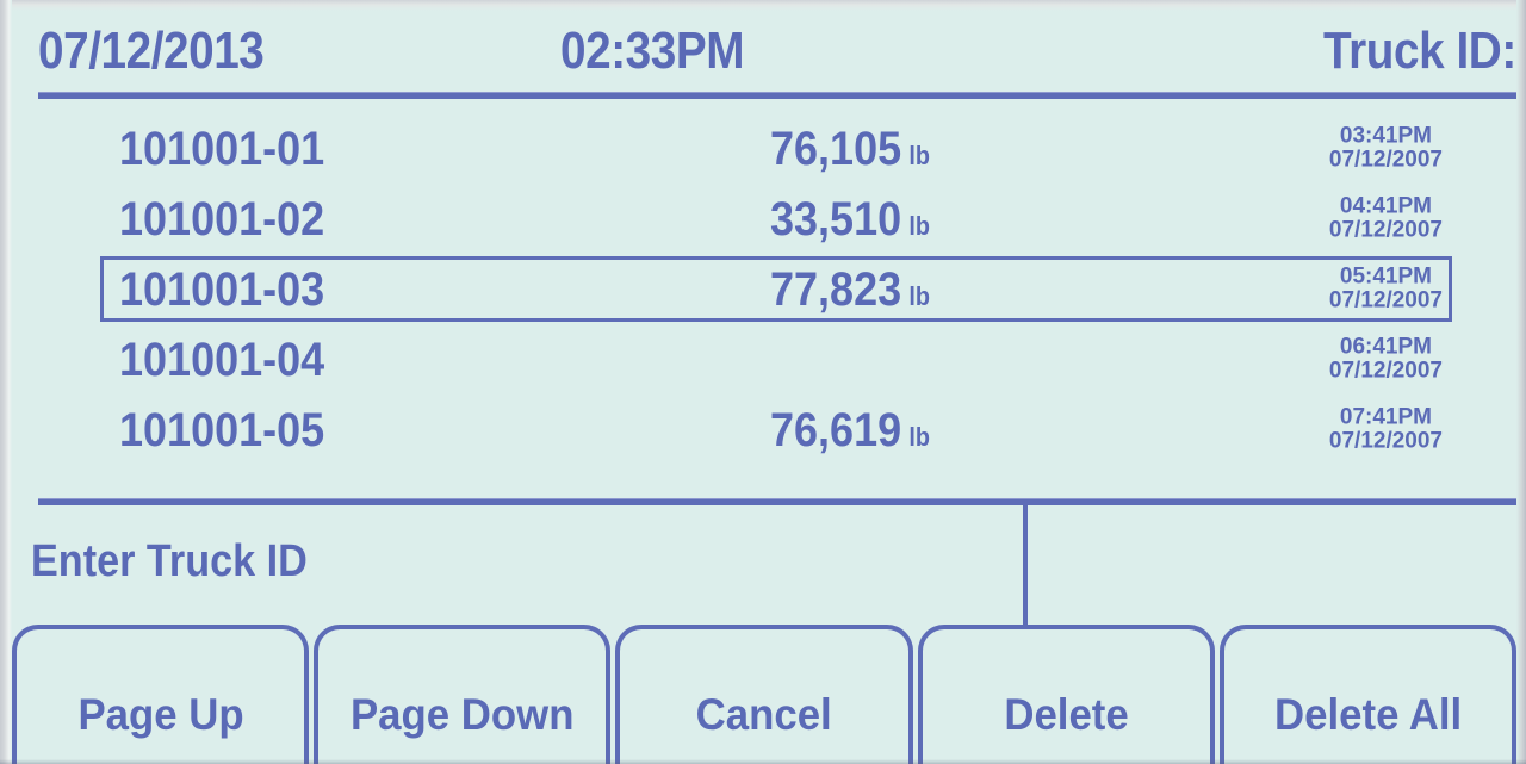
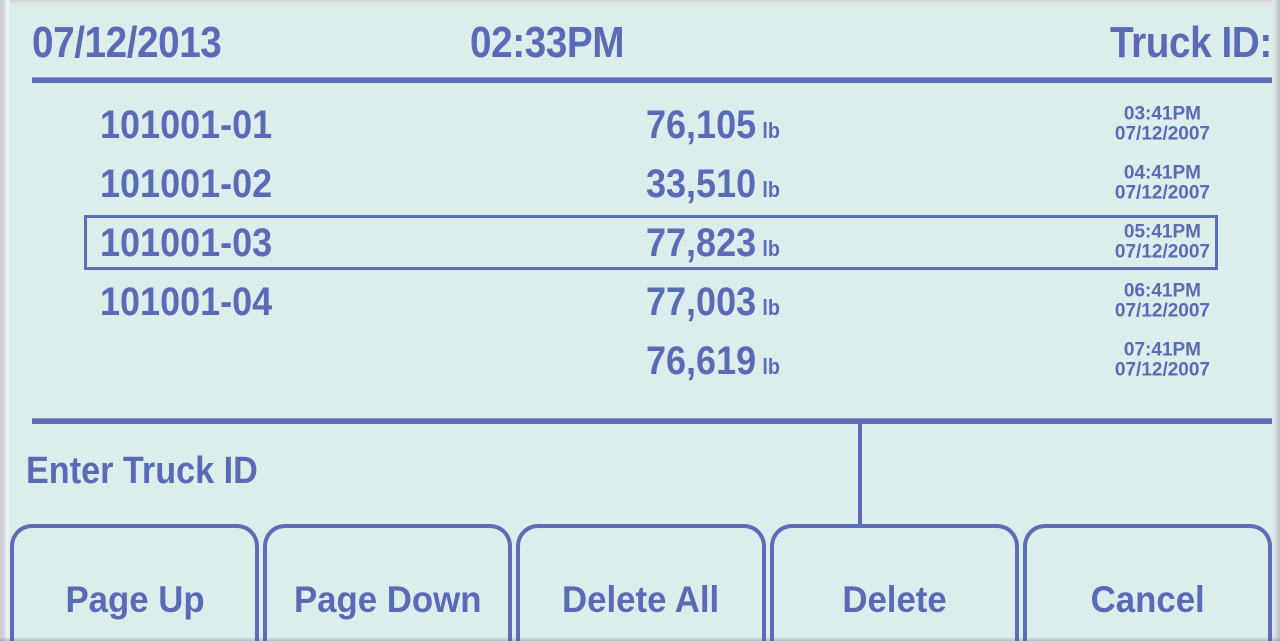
  07/12/2013
  02:33PM
  Truck ID:
  101001-01
  76,105 lb
  03:41PM
  07/12/2007
  101001-02
  33,510 lb
  04:41PM
  07/12/2007
  101001-03
  77,823 lb
  05:41PM
  07/12/2007
  101001-04
+ 77,003 lb
  06:41PM
  07/12/2007
- 101001-05
  76,619 lb
  07:41PM
  07/12/2007
  Enter Truck ID
  Page Up
  Page Down
- Cancel
+ Delete All
  Delete
- Delete All
+ Cancel
